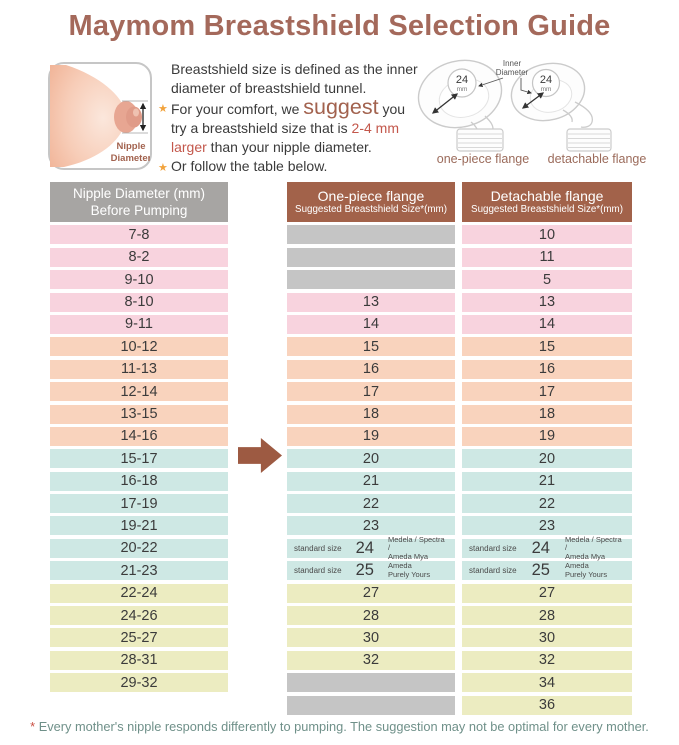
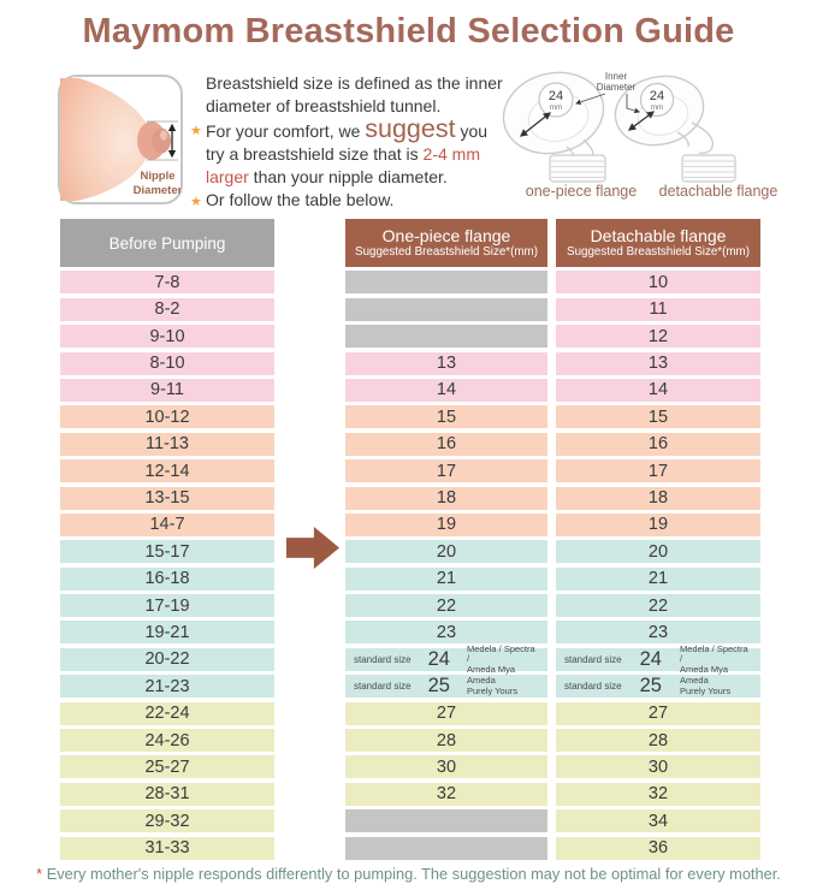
  Maymom Breastshield Selection Guide
  Nipple
  Diameter
  Breastshield size is defined as the inner diameter of breastshield tunnel.
  ★
  For your comfort, we suggest you try a breastshield size that is 2-4 mm larger than your nipple diameter.
  ★
  Or follow the table below.
  24
  24
  Inner
  Diameter
  one-piece flange
  detachable flange
- Nipple Diameter (mm)
  Before Pumping
  7-8
  8-2
  9-10
  8-10
  9-11
  10-12
  11-13
  12-14
  13-15
- 14-16
+ 14-7
  15-17
  16-18
  17-19
  19-21
  20-22
  21-23
  22-24
  24-26
  25-27
  28-31
  29-32
+ 31-33
  One-piece flange
  Suggested Breastshield Size*(mm)
  13
  14
  15
  16
  17
  18
  19
  20
  21
  22
  23
  standard size
  24
  Medela / Spectra /
  Ameda Mya
  standard size
  25
  Ameda
  Purely Yours
  27
  28
  30
  32
  Detachable flange
  Suggested Breastshield Size*(mm)
  10
  11
- 5
+ 12
  13
  14
  15
  16
  17
  18
  19
  20
  21
  22
  23
  standard size
  24
  Medela / Spectra /
  Ameda Mya
  standard size
  25
  Ameda
  Purely Yours
  27
  28
  30
  32
  34
  36
  * Every mother's nipple responds differently to pumping. The suggestion may not be optimal for every mother.
